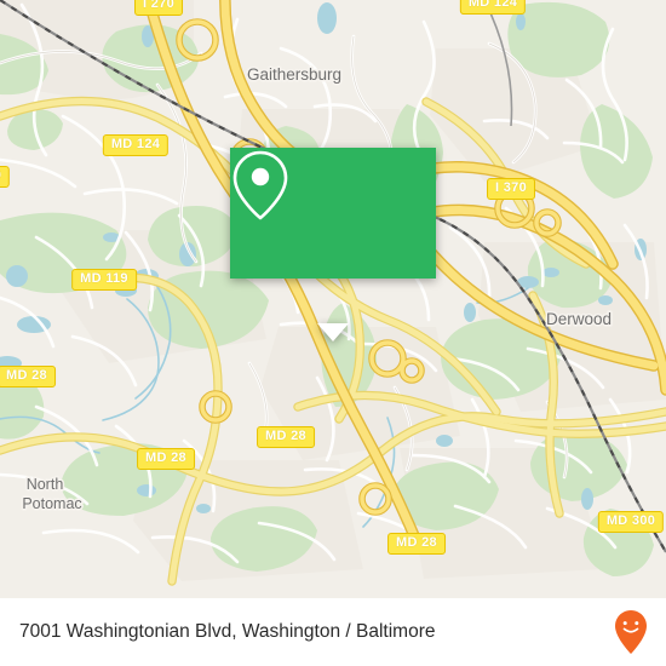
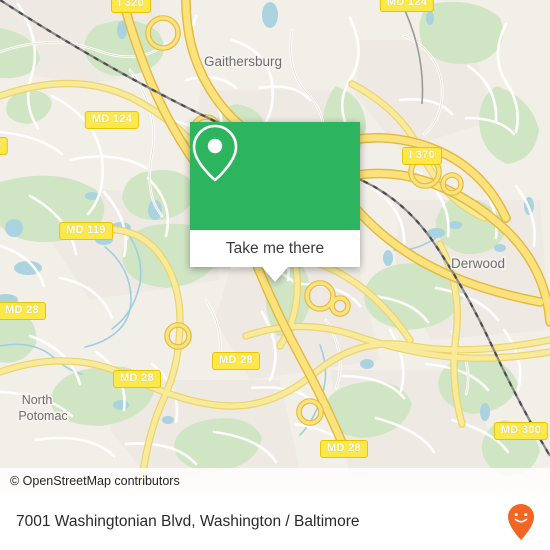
  Gaithersburg
  Derwood
  North
  Potomac
- I 270
+ I 320
  MD 124
  MD 124
  I 370
  MD 119
  MD 28
  MD 28
  MD 28
  MD 28
  MD 300
+ © OpenStreetMap contributors
+ Take me there
  7001 Washingtonian Blvd, Washington / Baltimore
